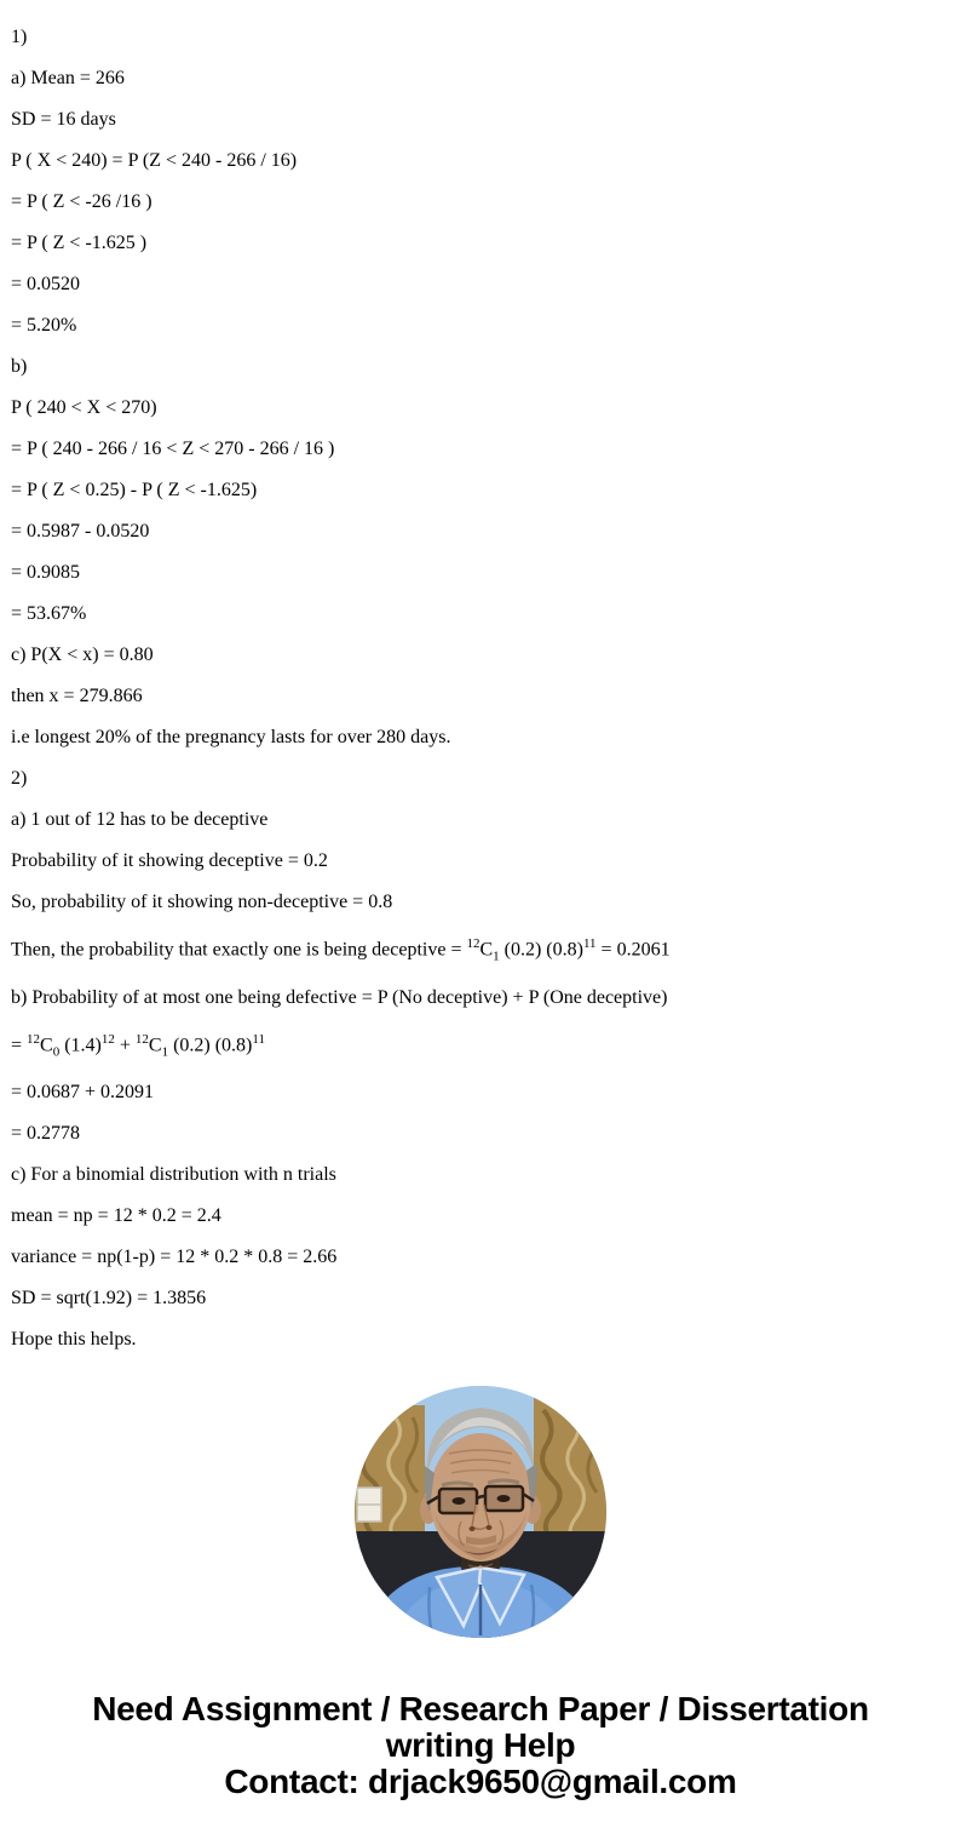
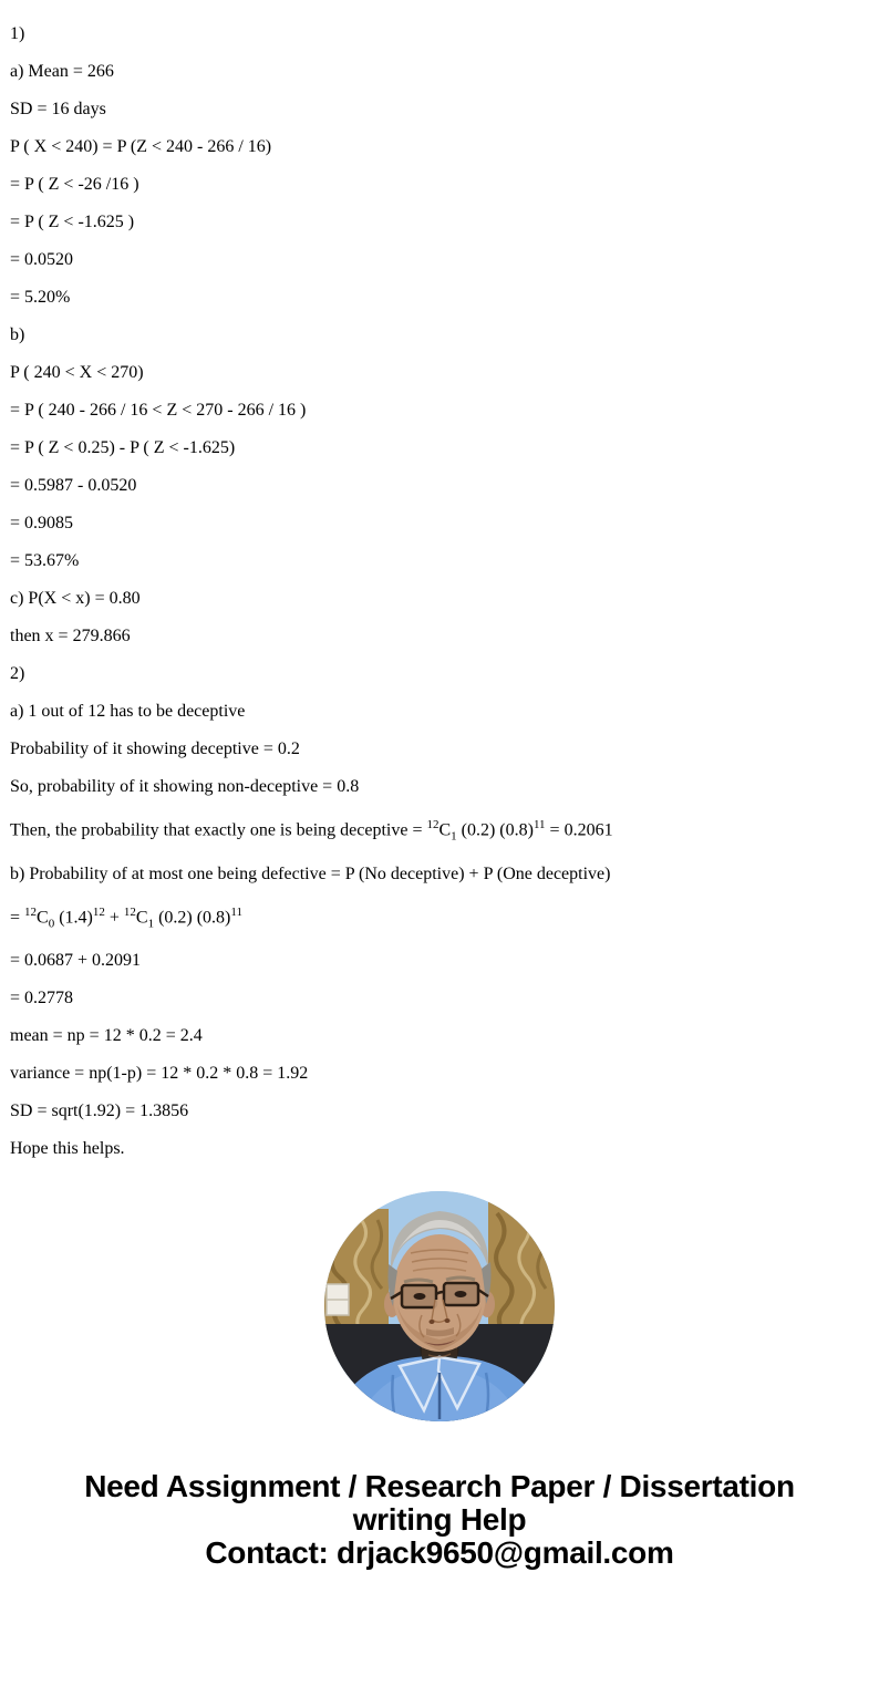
  1)
  a) Mean = 266
  SD = 16 days
  P ( X < 240) = P (Z < 240 - 266 / 16)
  = P ( Z < -26 /16 )
  = P ( Z < -1.625 )
  = 0.0520
  = 5.20%
  b)
  P ( 240 < X < 270)
  = P ( 240 - 266 / 16 < Z < 270 - 266 / 16 )
  = P ( Z < 0.25) - P ( Z < -1.625)
  = 0.5987 - 0.0520
  = 0.9085
  = 53.67%
  c) P(X < x) = 0.80
  then x = 279.866
- i.e longest 20% of the pregnancy lasts for over 280 days.
  2)
  a) 1 out of 12 has to be deceptive
  Probability of it showing deceptive = 0.2
  So, probability of it showing non-deceptive = 0.8
  Then, the probability that exactly one is being deceptive = 12C1 (0.2) (0.8)11 = 0.2061
  b) Probability of at most one being defective = P (No deceptive) + P (One deceptive)
  = 12C0 (1.4)12 + 12C1 (0.2) (0.8)11
  = 0.0687 + 0.2091
  = 0.2778
- c) For a binomial distribution with n trials
  mean = np = 12 * 0.2 = 2.4
- variance = np(1-p) = 12 * 0.2 * 0.8 = 2.66
+ variance = np(1-p) = 12 * 0.2 * 0.8 = 1.92
  SD = sqrt(1.92) = 1.3856
  Hope this helps.
  Need Assignment / Research Paper / Dissertation
  writing Help
  Contact: drjack9650@gmail.com
